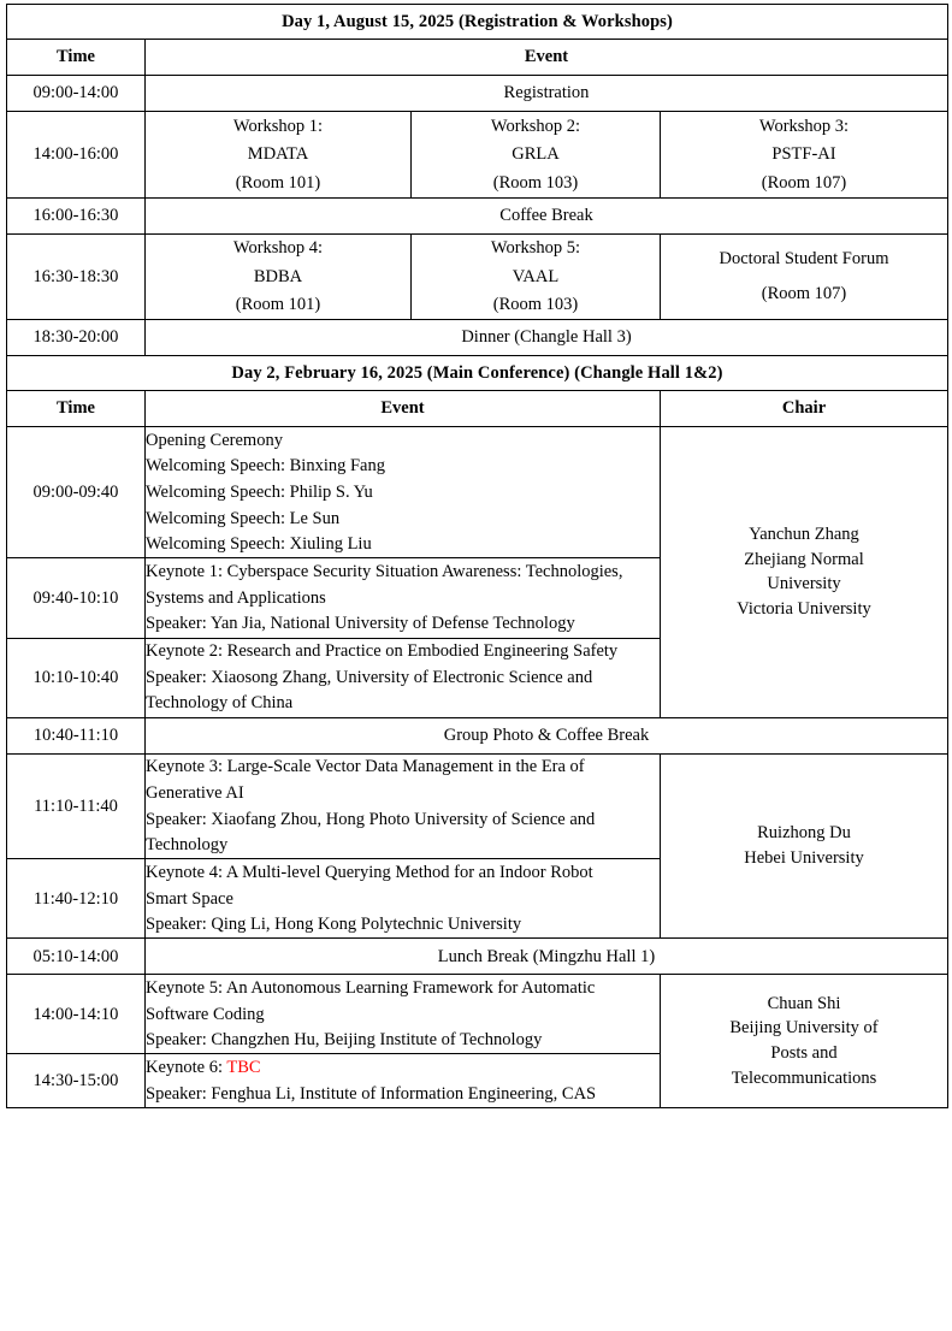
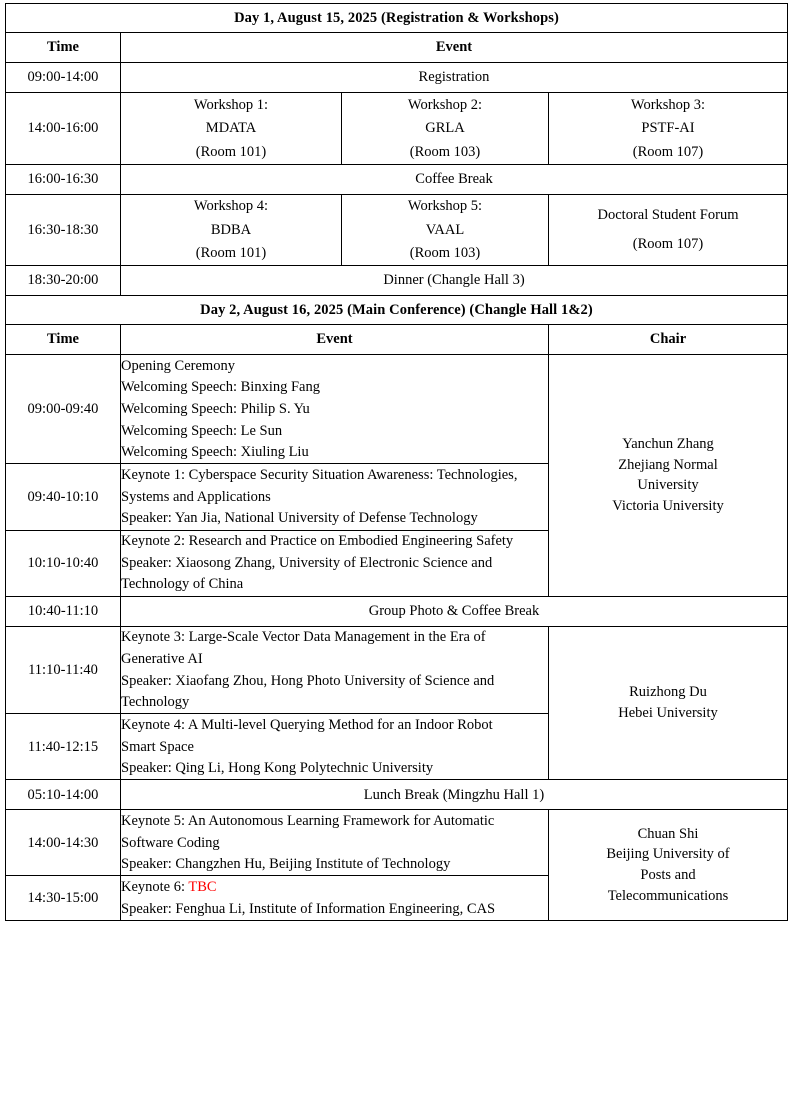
  Day 1, August 15, 2025 (Registration & Workshops)
  Time	Event
  09:00-14:00	Registration
  14:00-16:00	Workshop 1: MDATA (Room 101)	Workshop 2: GRLA (Room 103)	Workshop 3: PSTF-AI (Room 107)
  16:00-16:30	Coffee Break
  16:30-18:30	Workshop 4: BDBA (Room 101)	Workshop 5: VAAL (Room 103)	Doctoral Student Forum (Room 107)
  18:30-20:00	Dinner (Changle Hall 3)
- Day 2, February 16, 2025 (Main Conference) (Changle Hall 1&2)
+ Day 2, August 16, 2025 (Main Conference) (Changle Hall 1&2)
  Time	Event	Chair
  09:00-09:40	Opening Ceremony Welcoming Speech: Binxing Fang Welcoming Speech: Philip S. Yu Welcoming Speech: Le Sun Welcoming Speech: Xiuling Liu	Yanchun Zhang Zhejiang Normal University Victoria University
  09:40-10:10	Keynote 1: Cyberspace Security Situation Awareness: Technologies, Systems and Applications Speaker: Yan Jia, National University of Defense Technology
  10:10-10:40	Keynote 2: Research and Practice on Embodied Engineering Safety Speaker: Xiaosong Zhang, University of Electronic Science and Technology of China
  10:40-11:10	Group Photo & Coffee Break
  11:10-11:40	Keynote 3: Large-Scale Vector Data Management in the Era of Generative AI Speaker: Xiaofang Zhou, Hong Photo University of Science and Technology	Ruizhong Du Hebei University
- 11:40-12:10	Keynote 4: A Multi-level Querying Method for an Indoor Robot Smart Space Speaker: Qing Li, Hong Kong Polytechnic University
+ 11:40-12:15	Keynote 4: A Multi-level Querying Method for an Indoor Robot Smart Space Speaker: Qing Li, Hong Kong Polytechnic University
  05:10-14:00	Lunch Break (Mingzhu Hall 1)
- 14:00-14:10	Keynote 5: An Autonomous Learning Framework for Automatic Software Coding Speaker: Changzhen Hu, Beijing Institute of Technology	Chuan Shi Beijing University of Posts and Telecommunications
+ 14:00-14:30	Keynote 5: An Autonomous Learning Framework for Automatic Software Coding Speaker: Changzhen Hu, Beijing Institute of Technology	Chuan Shi Beijing University of Posts and Telecommunications
  14:30-15:00	Keynote 6: TBC Speaker: Fenghua Li, Institute of Information Engineering, CAS
